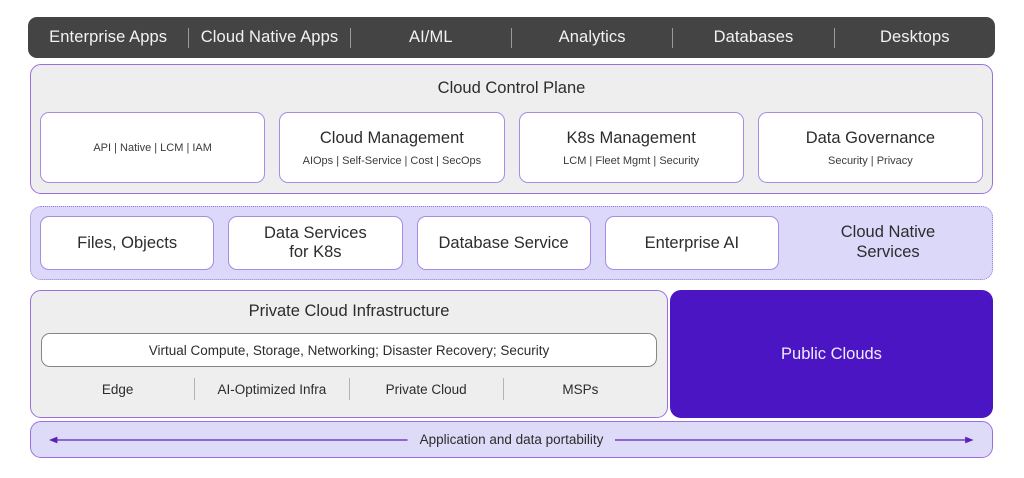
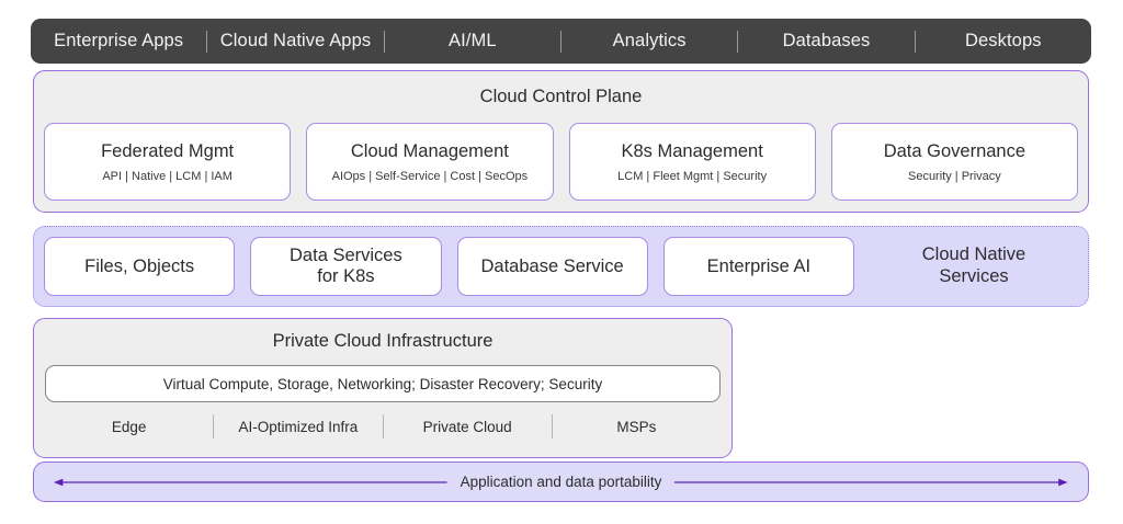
  Enterprise Apps
  Cloud Native Apps
  AI/ML
  Analytics
  Databases
  Desktops
  Cloud Control Plane
+ Federated Mgmt
  API | Native | LCM | IAM
  Cloud Management
  AIOps | Self-Service | Cost | SecOps
  K8s Management
  LCM | Fleet Mgmt | Security
  Data Governance
  Security | Privacy
  Files, Objects
  Data Services
  for K8s
  Database Service
  Enterprise AI
  Cloud Native
  Services
  Private Cloud Infrastructure
  Virtual Compute, Storage, Networking; Disaster Recovery; Security
  Edge
  AI-Optimized Infra
  Private Cloud
  MSPs
- Public Clouds
  Application and data portability
